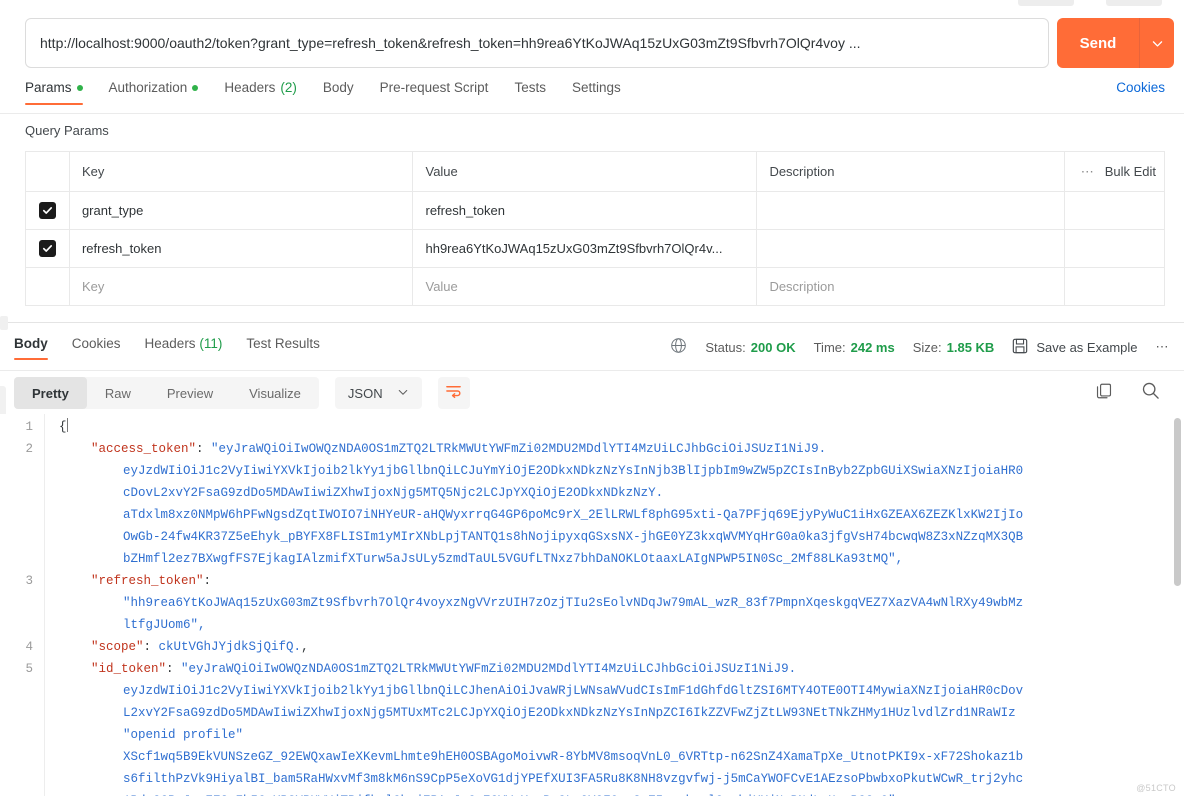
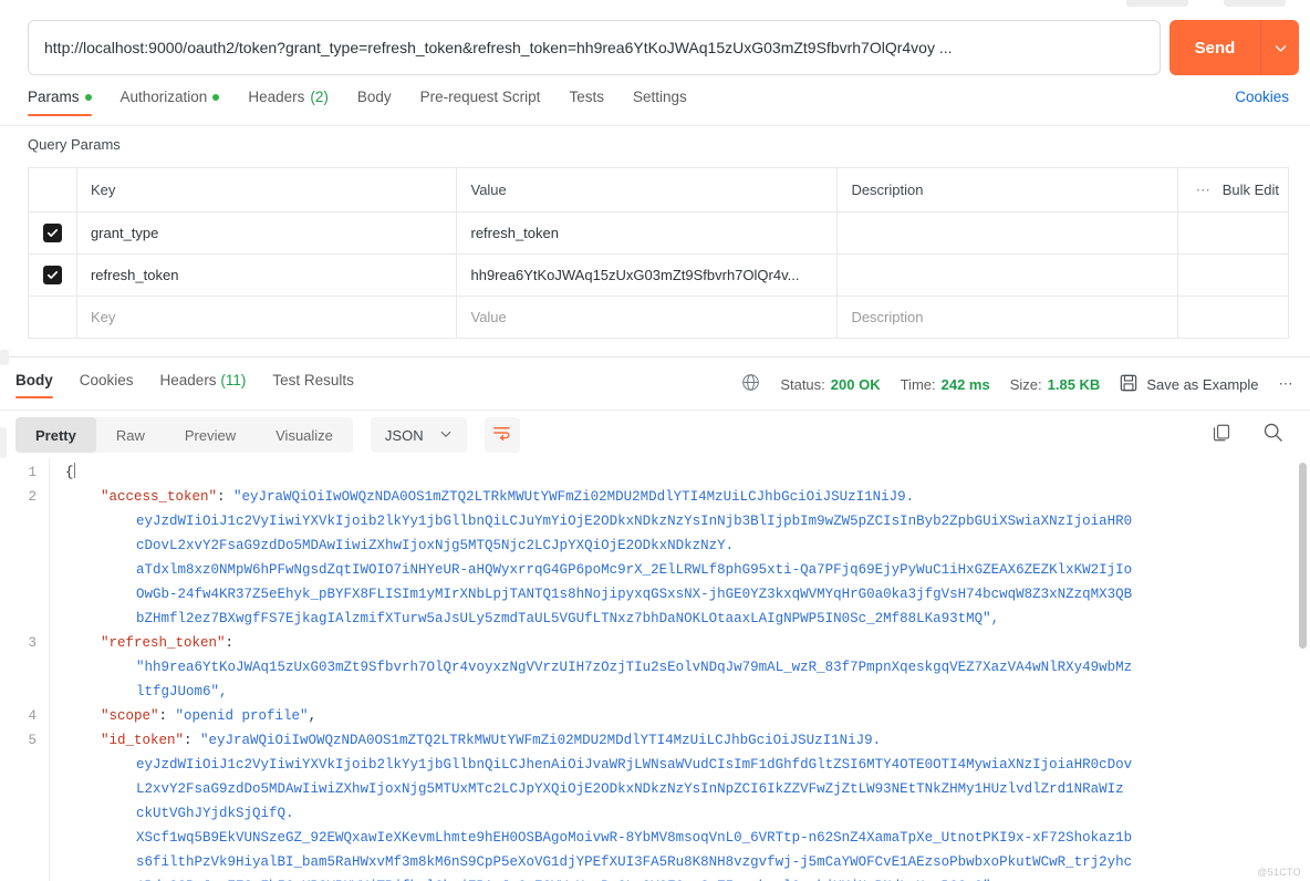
  http://localhost:9000/oauth2/token?grant_type=refresh_token&refresh_token=hh9rea6YtKoJWAq15zUxG03mZt9Sfbvrh7OlQr4voy ...
  Send
  Params
  Authorization
  Headers
  (2)
  Body
  Pre-request Script
  Tests
  Settings
  Cookies
  Query Params
  	Key	Value	Description	⋯ Bulk Edit
  	grant_type	refresh_token
  	refresh_token	hh9rea6YtKoJWAq15zUxG03mZt9Sfbvrh7OlQr4v...
  	Key	Value	Description
  Body
  Cookies
  Headers (11)
  Test Results
  Status:
  200 OK
  Time:
  242 ms
  Size:
  1.85 KB
  Save as Example
  ⋯
  Pretty
  Raw
  Preview
  Visualize
  JSON
  1
  2
  3
  4
  5
  {
  "access_token": "eyJraWQiOiIwOWQzNDA0OS1mZTQ2LTRkMWUtYWFmZi02MDU2MDdlYTI4MzUiLCJhbGciOiJSUzI1NiJ9.
  eyJzdWIiOiJ1c2VyIiwiYXVkIjoib2lkYy1jbGllbnQiLCJuYmYiOjE2ODkxNDkzNzYsInNjb3BlIjpbIm9wZW5pZCIsInByb2ZpbGUiXSwiaXNzIjoiaHR0
  cDovL2xvY2FsaG9zdDo5MDAwIiwiZXhwIjoxNjg5MTQ5Njc2LCJpYXQiOjE2ODkxNDkzNzY.
  aTdxlm8xz0NMpW6hPFwNgsdZqtIWOIO7iNHYeUR-aHQWyxrrqG4GP6poMc9rX_2ElLRWLf8phG95xti-Qa7PFjq69EjyPyWuC1iHxGZEAX6ZEZKlxKW2IjIo
  OwGb-24fw4KR37Z5eEhyk_pBYFX8FLISIm1yMIrXNbLpjTANTQ1s8hNojipyxqGSxsNX-jhGE0YZ3kxqWVMYqHrG0a0ka3jfgVsH74bcwqW8Z3xNZzqMX3QB
  bZHmfl2ez7BXwgfFS7EjkagIAlzmifXTurw5aJsULy5zmdTaUL5VGUfLTNxz7bhDaNOKLOtaaxLAIgNPWP5IN0Sc_2Mf88LKa93tMQ",
  "refresh_token":
  "hh9rea6YtKoJWAq15zUxG03mZt9Sfbvrh7OlQr4voyxzNgVVrzUIH7zOzjTIu2sEolvNDqJw79mAL_wzR_83f7PmpnXqeskgqVEZ7XazVA4wNlRXy49wbMz
  ltfgJUom6",
- "scope": ckUtVGhJYjdkSjQifQ.,
+ "scope": "openid profile",
  "id_token": "eyJraWQiOiIwOWQzNDA0OS1mZTQ2LTRkMWUtYWFmZi02MDU2MDdlYTI4MzUiLCJhbGciOiJSUzI1NiJ9.
  eyJzdWIiOiJ1c2VyIiwiYXVkIjoib2lkYy1jbGllbnQiLCJhenAiOiJvaWRjLWNsaWVudCIsImF1dGhfdGltZSI6MTY4OTE0OTI4MywiaXNzIjoiaHR0cDov
  L2xvY2FsaG9zdDo5MDAwIiwiZXhwIjoxNjg5MTUxMTc2LCJpYXQiOjE2ODkxNDkzNzYsInNpZCI6IkZZVFwZjZtLW93NEtTNkZHMy1HUzlvdlZrd1NRaWIz
- "openid profile"
+ ckUtVGhJYjdkSjQifQ.
  XScf1wq5B9EkVUNSzeGZ_92EWQxawIeXKevmLhmte9hEH0OSBAgoMoivwR-8YbMV8msoqVnL0_6VRTtp-n62SnZ4XamaTpXe_UtnotPKI9x-xF72Shokaz1b
  s6filthPzVk9HiyalBI_bam5RaHWxvMf3m8kM6nS9CpP5eXoVG1djYPEfXUI3FA5Ru8K8NH8vzgvfwj-j5mCaYWOFCvE1AEzsoPbwbxoPkutWCwR_trj2yhc
  @51CTO
